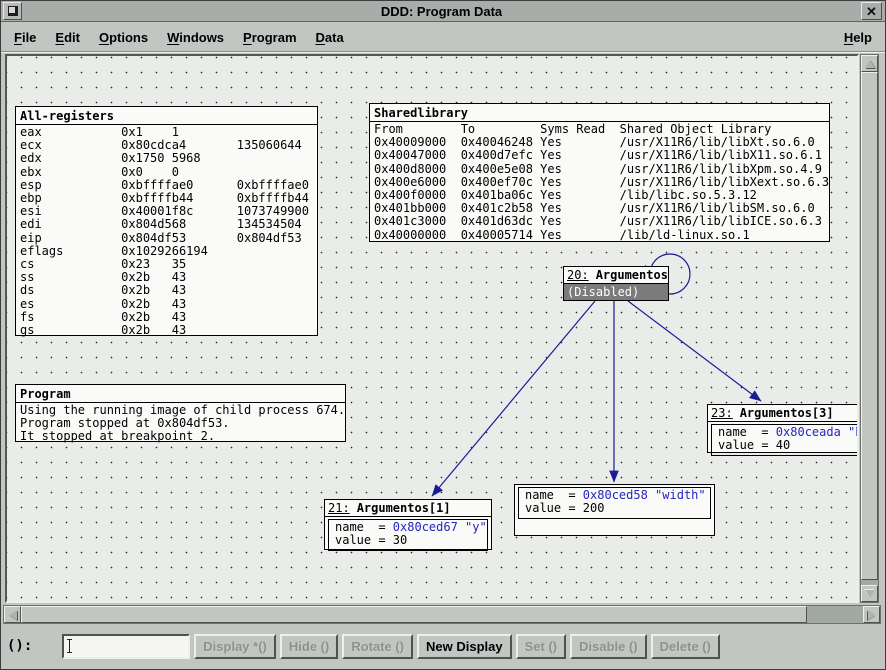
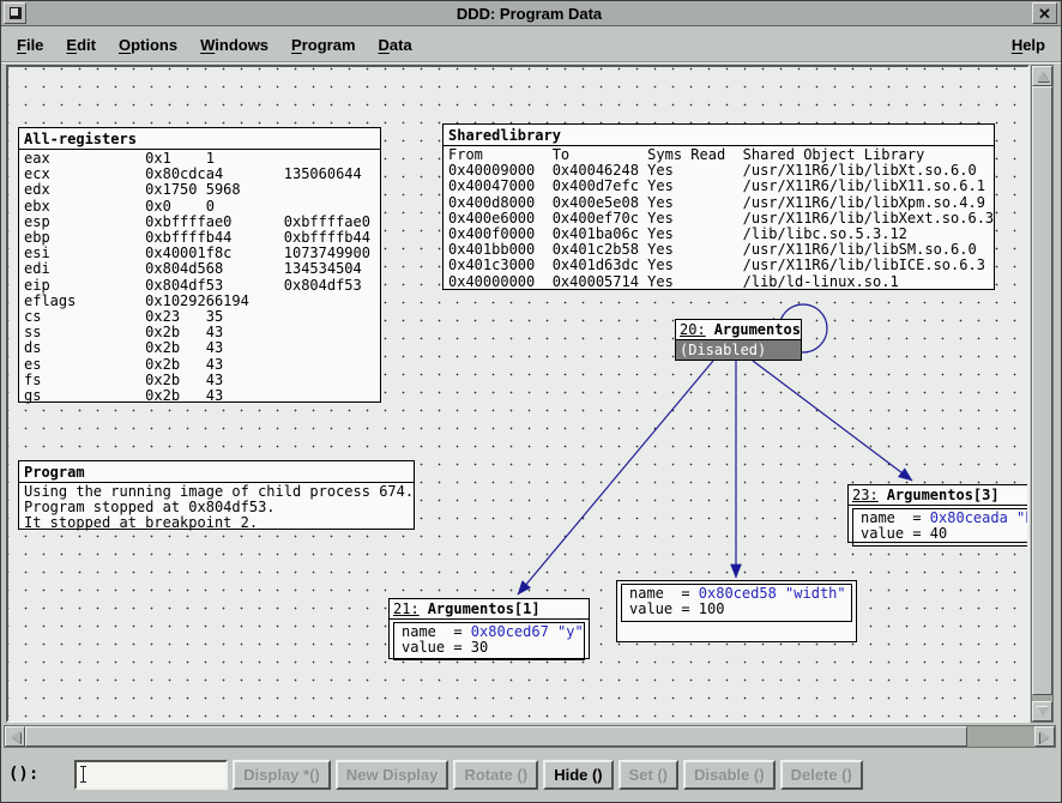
  DDD: Program Data
  ✕
  File
  Edit
  Options
  Windows
  Program
  Data
  Help
  All-registers
  eax 0x1 1
  ecx 0x80cdca4 135060644
  edx 0x1750 5968
  ebx 0x0 0
  esp 0xbffffae0 0xbffffae0
  ebp 0xbffffb44 0xbffffb44
  esi 0x40001f8c 1073749900
  edi 0x804d568 134534504
  eip 0x804df53 0x804df53
  eflags 0x1029266194
  cs 0x23 35
  ss 0x2b 43
  ds 0x2b 43
  es 0x2b 43
  fs 0x2b 43
  gs 0x2b 43
  Sharedlibrary
  From To Syms Read Shared Object Library
  0x40009000 0x40046248 Yes /usr/X11R6/lib/libXt.so.6.0
  0x40047000 0x400d7efc Yes /usr/X11R6/lib/libX11.so.6.1
  0x400d8000 0x400e5e08 Yes /usr/X11R6/lib/libXpm.so.4.9
  0x400e6000 0x400ef70c Yes /usr/X11R6/lib/libXext.so.6.3
  0x400f0000 0x401ba06c Yes /lib/libc.so.5.3.12
  0x401bb000 0x401c2b58 Yes /usr/X11R6/lib/libSM.so.6.0
  0x401c3000 0x401d63dc Yes /usr/X11R6/lib/libICE.so.6.3
  0x40000000 0x40005714 Yes /lib/ld-linux.so.1
  Program
  Using the running image of child process 674.
  Program stopped at 0x804df53.
  It stopped at breakpoint 2.
  20: Argumentos
  (Disabled)
  21: Argumentos[1]
  name = 0x80ced67 "y"
  value = 30
  name = 0x80ced58 "width"
- value = 200
+ value = 100
  23: Argumentos[3]
  name = 0x80ceada "
  value = 40
  ():
  Display *()
- Hide ()
+ New Display
  Rotate ()
- New Display
+ Hide ()
  Set ()
  Disable ()
  Delete ()
